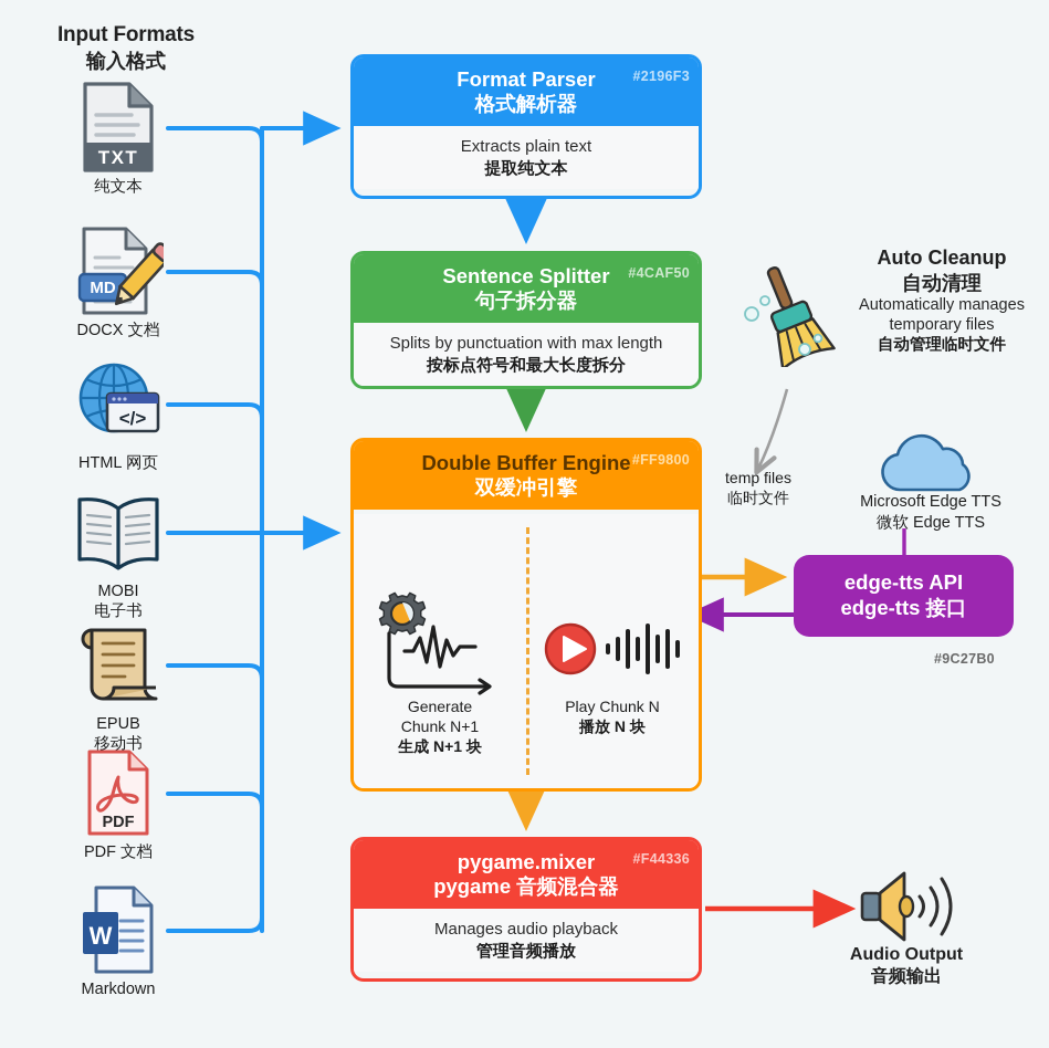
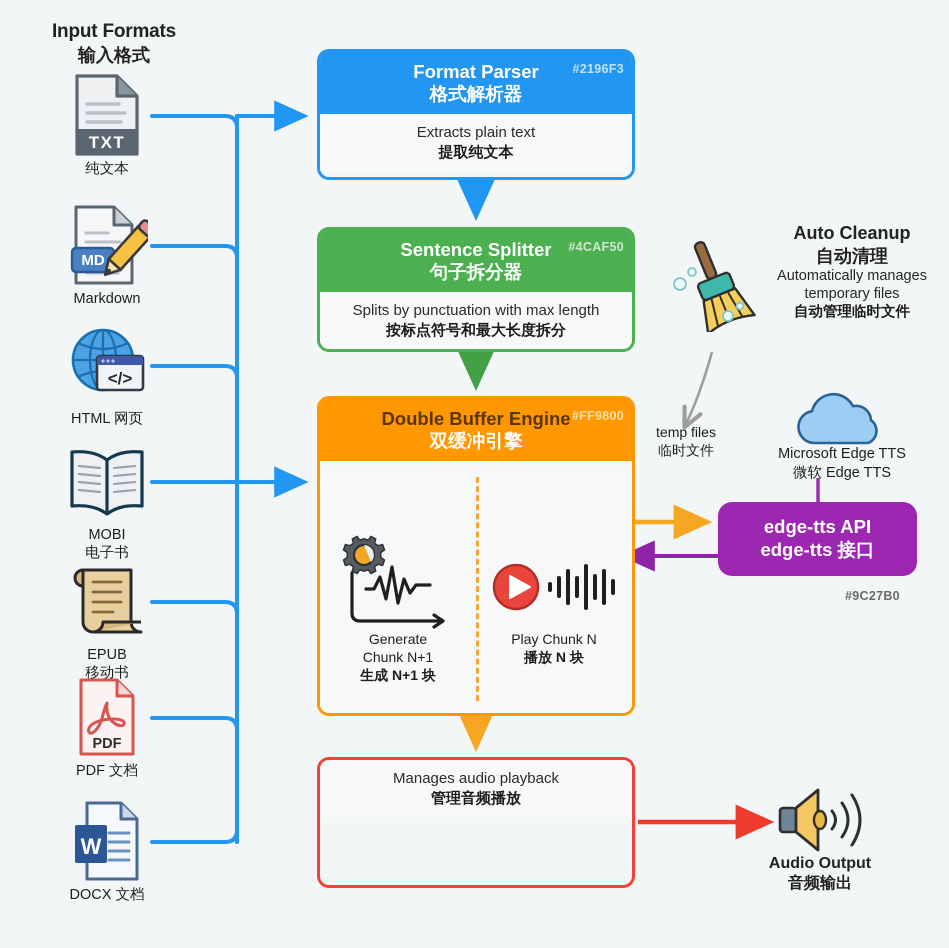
  Input Formats
  输入格式
  TXT
  纯文本
  MD
- DOCX 文档
+ Markdown
  </>
  HTML 网页
  MOBI
  电子书
  EPUB
  移动书
  PDF
  PDF 文档
  W
- Markdown
+ DOCX 文档
  Format Parser
  格式解析器
  #2196F3
  Extracts plain text
  提取纯文本
  Sentence Splitter
  句子拆分器
  #4CAF50
  Splits by punctuation with max length
  按标点符号和最大长度拆分
  Double Buffer Engine
  双缓冲引擎
  #FF9800
  Generate
  Chunk N+1
  生成 N+1 块
  Play Chunk N
  播放 N 块
- pygame.mixer
- pygame 音频混合器
- #F44336
  Manages audio playback
  管理音频播放
  Auto Cleanup
  自动清理
  Automatically manages
  temporary files
  自动管理临时文件
  temp files
  临时文件
  Microsoft Edge TTS
  微软 Edge TTS
  edge-tts API
  edge-tts 接口
  #9C27B0
  Audio Output
  音频输出
